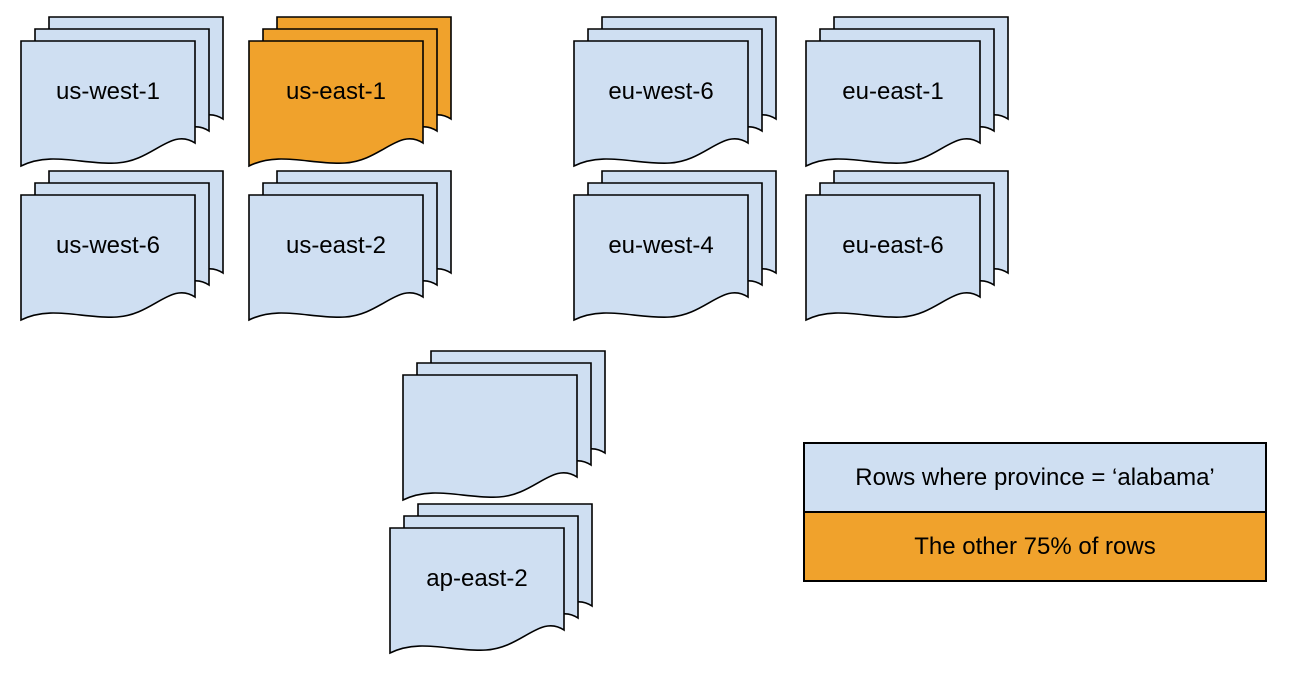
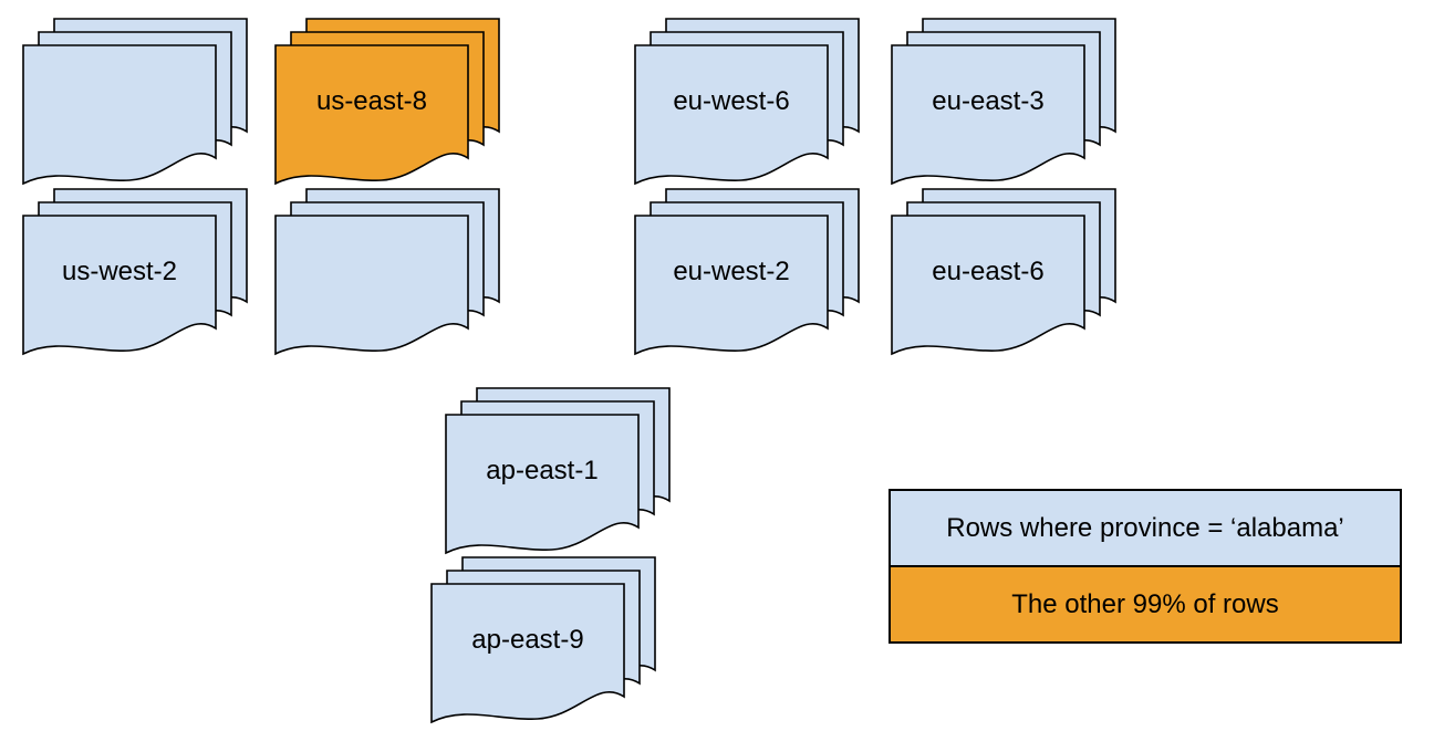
- us-west-1
- us-east-1
+ us-east-8
  eu-west-6
- eu-east-1
+ eu-east-3
- us-west-6
+ us-west-2
- us-east-2
- eu-west-4
+ eu-west-2
  eu-east-6
+ ap-east-1
- ap-east-2
+ ap-east-9
  Rows where province = ‘alabama’
- The other 75% of rows
+ The other 99% of rows
